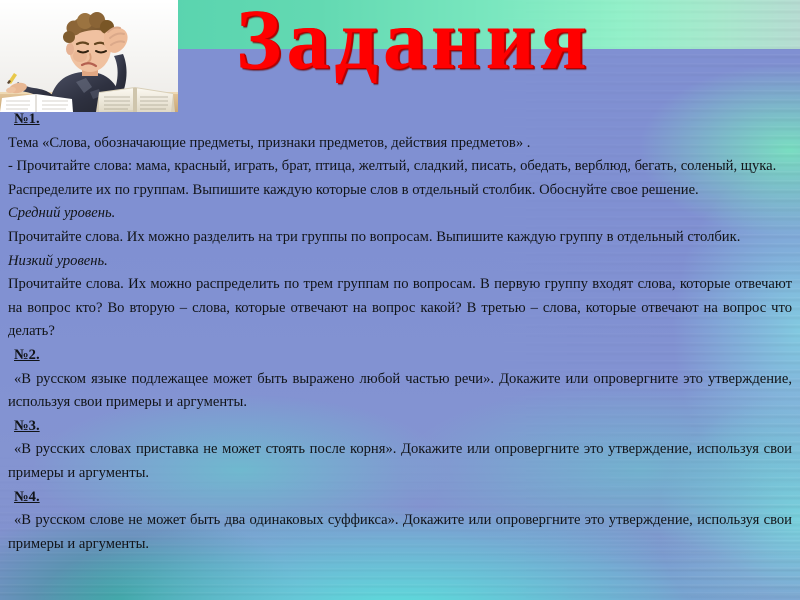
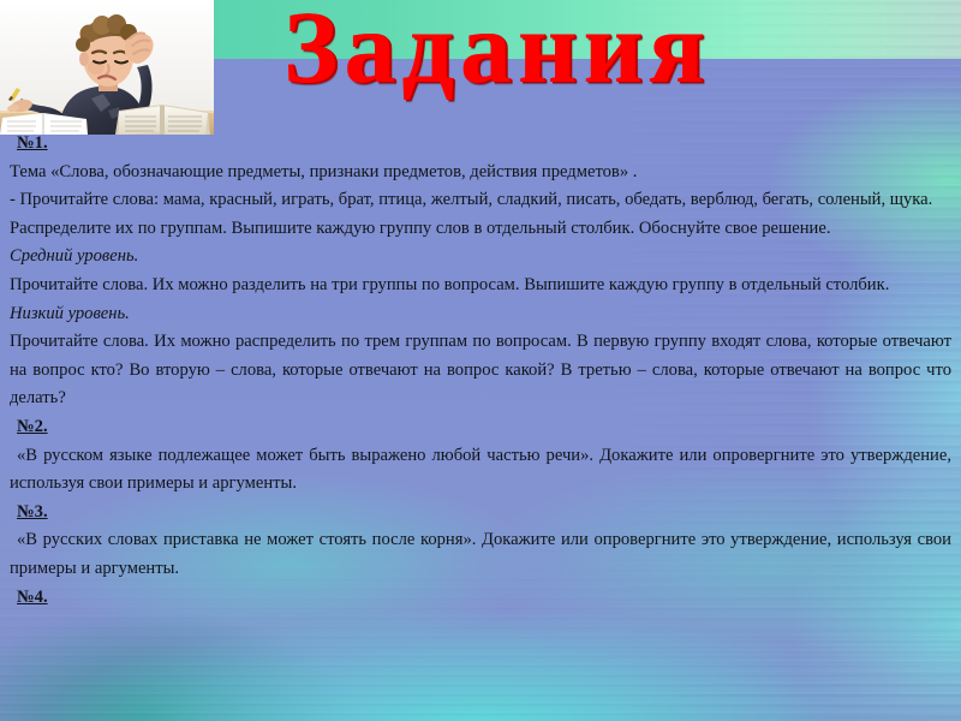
  Задания
  №1.
  Тема «Слова, обозначающие предметы, признаки предметов, действия предметов» .
  - Прочитайте слова: мама, красный, играть, брат, птица, желтый, сладкий, писать, обедать, верблюд, бегать, соленый, щука.
- Распределите их по группам. Выпишите каждую которые слов в отдельный столбик. Обоснуйте свое решение.
+ Распределите их по группам. Выпишите каждую группу слов в отдельный столбик. Обоснуйте свое решение.
  Средний уровень.
  Прочитайте слова. Их можно разделить на три группы по вопросам. Выпишите каждую группу в отдельный столбик.
  Низкий уровень.
  Прочитайте слова. Их можно распределить по трем группам по вопросам. В первую группу входят слова, которые отвечают на вопрос кто? Во вторую – слова, которые отвечают на вопрос какой? В третью – слова, которые отвечают на вопрос что делать?
  №2.
  «В русском языке подлежащее может быть выражено любой частью речи». Докажите или опровергните это утверждение, используя свои примеры и аргументы.
  №3.
  «В русских словах приставка не может стоять после корня». Докажите или опровергните это утверждение, используя свои примеры и аргументы.
  №4.
- «В русском слове не может быть два одинаковых суффикса». Докажите или опровергните это утверждение, используя свои примеры и аргументы.
